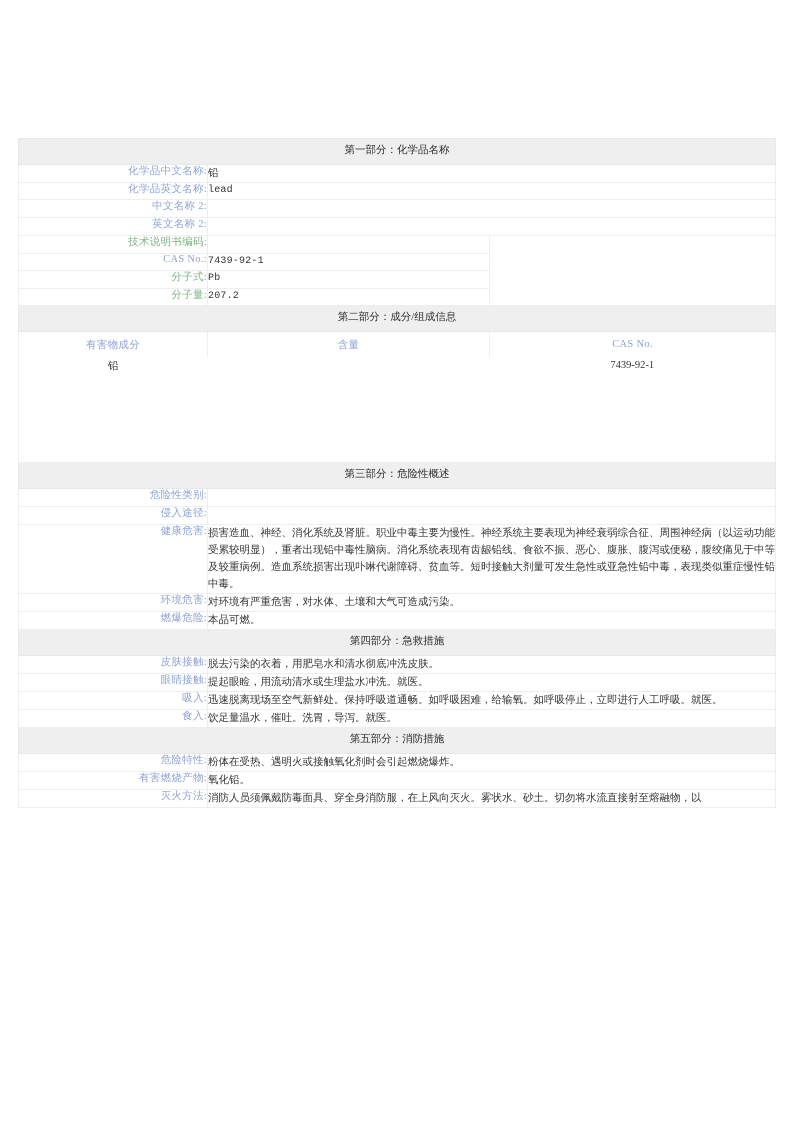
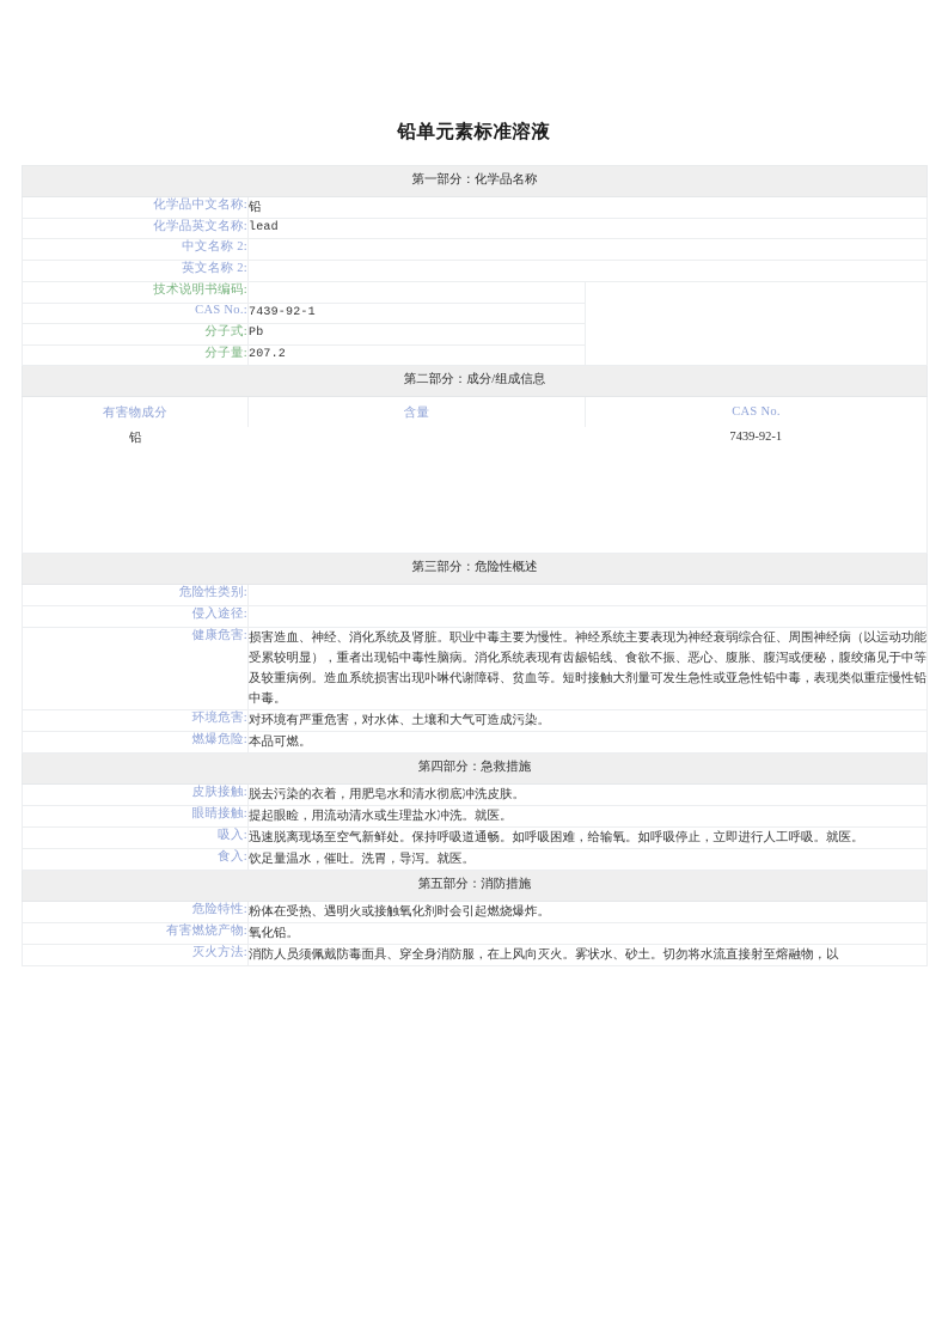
+ 铅单元素标准溶液
  第一部分：化学品名称
  化学品中文名称:	铅
  化学品英文名称:	lead
  中文名称 2:
  英文名称 2:
  技术说明书编码:
  CAS No.:	7439-92-1
  分子式:	Pb
  分子量:	207.2
  第二部分：成分/组成信息
  有害物成分	含量	CAS No.
  铅		7439-92-1
  第三部分：危险性概述
  危险性类别:
  侵入途径:
  健康危害:	损害造血、神经、消化系统及肾脏。职业中毒主要为慢性。神经系统主要表现为神经衰弱综合征、周围神经病（以运动功能受累较明显），重者出现铅中毒性脑病。消化系统表现有齿龈铅线、食欲不振、恶心、腹胀、腹泻或便秘，腹绞痛见于中等及较重病例。造血系统损害出现卟啉代谢障碍、贫血等。短时接触大剂量可发生急性或亚急性铅中毒，表现类似重症慢性铅中毒。
  环境危害:	对环境有严重危害，对水体、土壤和大气可造成污染。
  燃爆危险:	本品可燃。
  第四部分：急救措施
  皮肤接触:	脱去污染的衣着，用肥皂水和清水彻底冲洗皮肤。
  眼睛接触:	提起眼睑，用流动清水或生理盐水冲洗。就医。
  吸入:	迅速脱离现场至空气新鲜处。保持呼吸道通畅。如呼吸困难，给输氧。如呼吸停止，立即进行人工呼吸。就医。
  食入:	饮足量温水，催吐。洗胃，导泻。就医。
  第五部分：消防措施
  危险特性:	粉体在受热、遇明火或接触氧化剂时会引起燃烧爆炸。
  有害燃烧产物:	氧化铅。
  灭火方法:	消防人员须佩戴防毒面具、穿全身消防服，在上风向灭火。雾状水、砂土。切勿将水流直接射至熔融物，以
